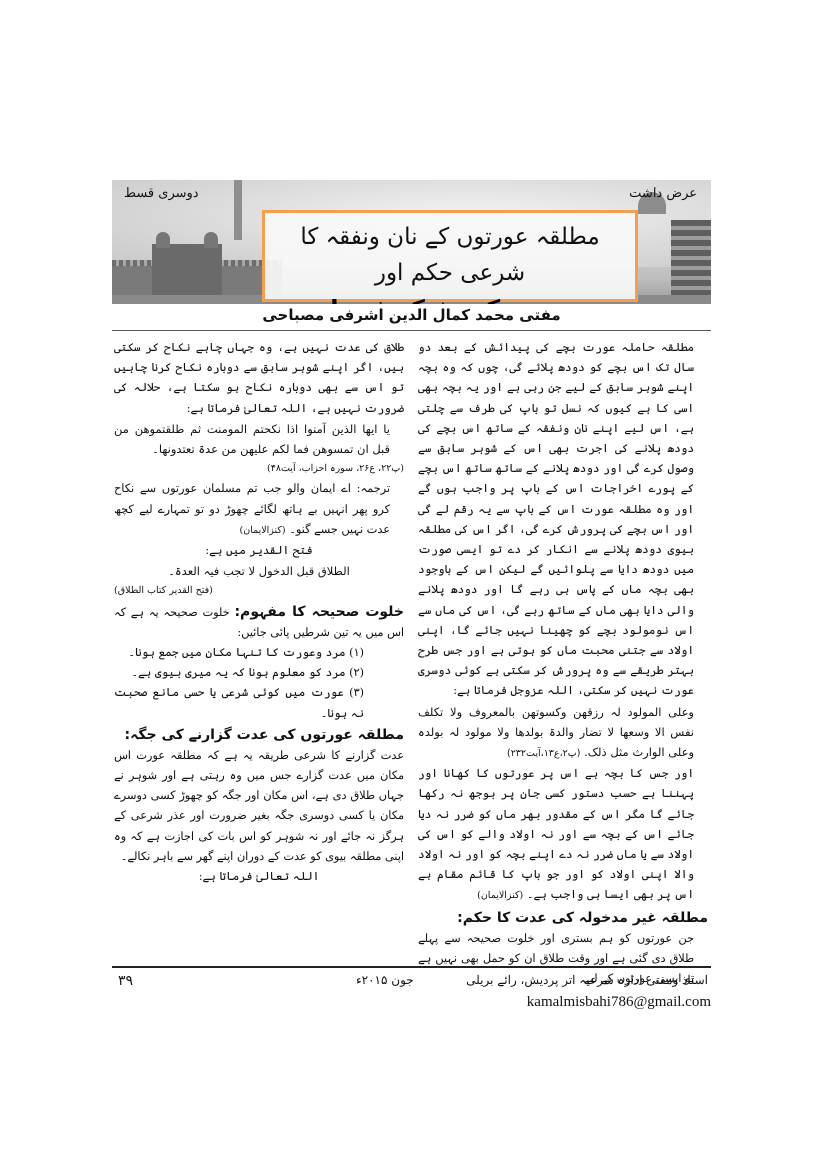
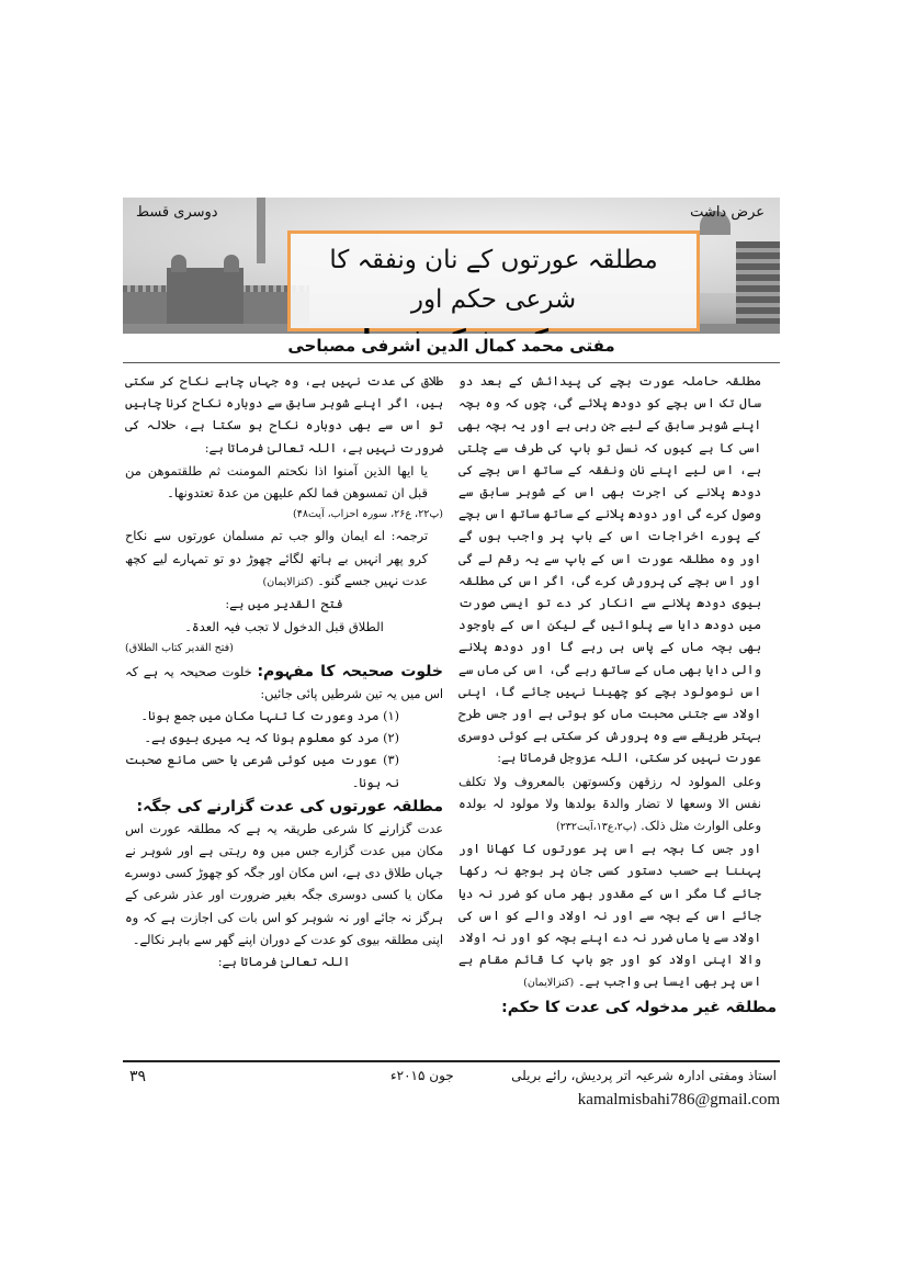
  دوسری قسط
  عرض داشت
  مطلقہ عورتوں کے نان ونفقہ کا شرعی حکم اور
  مفتی محمد کمال الدین اشرفی مصباحی
  مطلقہ حاملہ عورت بچے کی پیدائش کے بعد دو سال تک اس بچے کو دودھ پلائے گی، چوں کہ وہ بچہ اپنے شوہر سابق کے لیے جن رہی ہے اور یہ بچہ بھی اسی کا ہے کیوں کہ نسل تو باپ کی طرف سے چلتی ہے، اس لیے اپنے نان ونفقہ کے ساتھ اس بچے کی دودھ پلانے کی اجرت بھی اس کے شوہر سابق سے وصول کرے گی اور دودھ پلانے کے ساتھ ساتھ اس بچے کے پورے اخراجات اس کے باپ پر واجب ہوں گے اور وہ مطلقہ عورت اس کے باپ سے یہ رقم لے گی اور اس بچے کی پرورش کرے گی، اگر اس کی مطلقہ بیوی دودھ پلانے سے انکار کر دے تو ایسی صورت میں دودھ دای سے پلوائیں گے لیکن اس کے باوجود بھی بچہ ماں کے پاس ہی رہے گا اور دودھ پلانے والی دای بھی ماں کے ساتھ رہے گی، اس کی ماں سے اس نومولود بچے کو چھینا نہیں جائے گا، اپنی اولاد سے جتنی محبت ماں کو ہوتی ہے اور جس طرح بہتر طریقے سے وہ پرورش کر سکتی ہے کوئی دوسری عورت نہیں کر سکتی، اللہ عزوجل فرمات ہے:
  وعلی المولود لہ رزقھن وکسوتھن بالمعروف ولا تکلف نفس الا وسعھا لا تضار والدۃ بولدھا ولا مولود لہ بولدہ وعلی الوارث مثل ذلک. (پ۲،ع۱۳،آیت۲۳۲)
  اور جس کا بچہ ہے اس پر عورتوں کا کھان اور پہننا ہے حسب دستور کسی جان پر بوجھ نہ رکھا جائے گا مگر اس کے مقدور بھر ماں کو ضرر نہ دی جائے اس کے بچہ سے اور نہ اولاد والے کو اس کی اولاد سے ی ماں ضرر نہ دے اپنے بچہ کو اور نہ اولاد والا اپنی اولاد کو اور جو باپ کا قائم مقام ہے اس پر بھی ایسا ہی واجب ہے۔ (کنزالایمان)
  مطلقہ غیر مدخولہ کی عدت کا حکم:
- جن عورتوں کو ہم بستری اور خلوت صحیحہ سے پہلے طلاق دی گئی ہے اور وقت طلاق ان کو حمل بھی نہیں ہے تو ایسی عورتوں کے لیے
  طلاق کی عدت نہیں ہے، وہ جہاں چاہے نکاح کر سکتی ہیں، اگر اپنے شوہر سابق سے دوبارہ نکاح کرن چاہیں تو اس سے بھی دوبارہ نکاح ہو سکتا ہے، حلالہ کی ضرورت نہیں ہے، اللہ تعالیٰ فرمات ہے:
  یا ایھا الذین آمنوا اذا نکحتم المومنت ثم طلقتموھن من قبل ان تمسوھن فما لکم علیھن من عدۃ تعتدونھا۔
  (پ۲۲، ع۲۶، سورہ احزاب، آیت۴۸)
  ترجمہ: اے ایمان والو جب تم مسلمان عورتوں سے نکاح کرو پھر انہیں بے ہاتھ لگائے چھوڑ دو تو تمہارے لیے کچھ عدت نہیں جسے گنو۔ (کنزالایمان)
  فتح القدیر میں ہے:
  الطلاق قبل الدخول لا تجب فیہ العدۃ۔
  (فتح القدیر کتاب الطلاق)
  خلوت صحیحہ کا مفہوم: خلوت صحیحہ یہ ہے کہ اس میں یہ تین شرطیں پائی جائیں:
  (۱) مرد وعورت کا تنہا مکان میں جمع ہونا۔
  (۲) مرد کو معلوم ہون کہ یہ میری بیوی ہے۔
  (۳) عورت میں کوئی شرعی ی حسی مانع صحبت نہ ہونا۔
  مطلقہ عورتوں کی عدت گزارنے کی جگہ:
  عدت گزارنے کا شرعی طریقہ یہ ہے کہ مطلقہ عورت اس مکان میں عدت گزارے جس میں وہ رہتی ہے اور شوہر نے جہاں طلاق دی ہے، اس مکان اور جگہ کو چھوڑ کسی دوسرے مکان یا کسی دوسری جگہ بغیر ضرورت اور عذر شرعی کے ہرگز نہ جائے اور نہ شوہر کو اس بات کی اجازت ہے کہ وہ اپنی مطلقہ بیوی کو عدت کے دوران اپنے گھر سے باہر نکالے۔
  اللہ تعالیٰ فرمات ہے:
  ۳۹
  جون ۲۰۱۵ء
  استاذ ومفتی ادارہ شرعیہ اتر پردیش، رائے بریلی
  kamalmisbahi786@gmail.com
